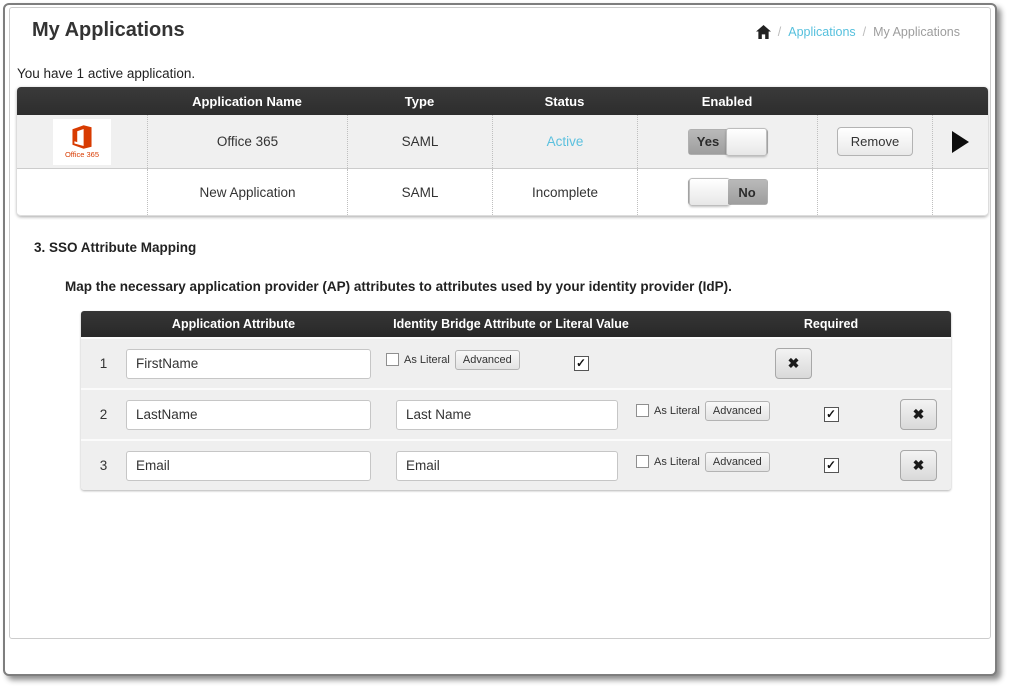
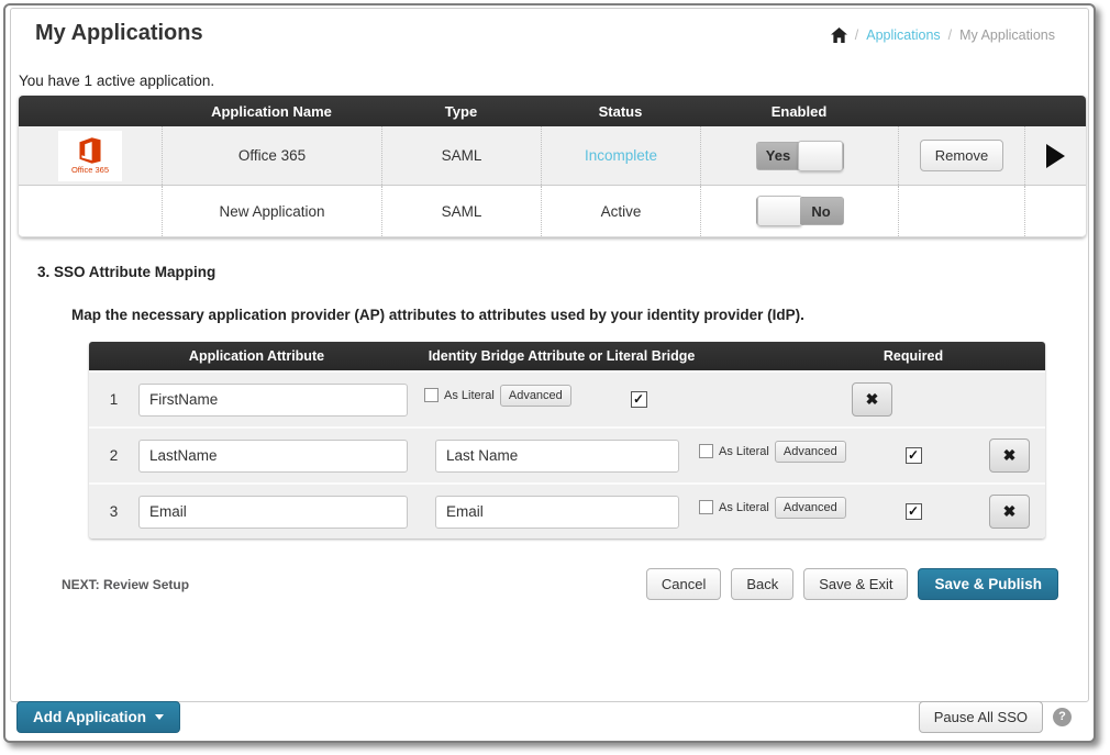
  My Applications
  /
  Applications
  /
  My Applications
  You have 1 active application.
  Application Name
  Type
  Status
  Enabled
  Office 365
  Office 365
  SAML
- Active
+ Incomplete
  Yes
  Remove
  New Application
  SAML
- Incomplete
+ Active
  No
  3. SSO Attribute Mapping
  Map the necessary application provider (AP) attributes to attributes used by your identity provider (IdP).
  Application Attribute
- Identity Bridge Attribute or Literal Value
+ Identity Bridge Attribute or Literal Bridge
  Required
  1
  FirstName
  As Literal
  Advanced
  ✓
  ✖
  2
  LastName
  Last Name
  As Literal
  Advanced
  ✓
  ✖
  3
  Email
  Email
  As Literal
  Advanced
  ✓
  ✖
+ NEXT: Review Setup
+ Cancel
+ Back
+ Save & Exit
+ Save & Publish
+ Add Application
+ Pause All SSO
+ ?
